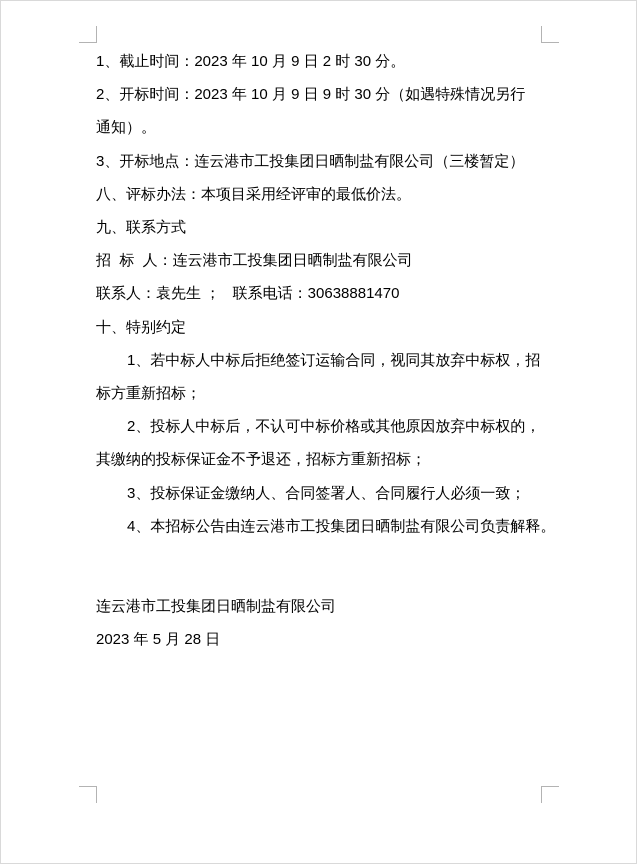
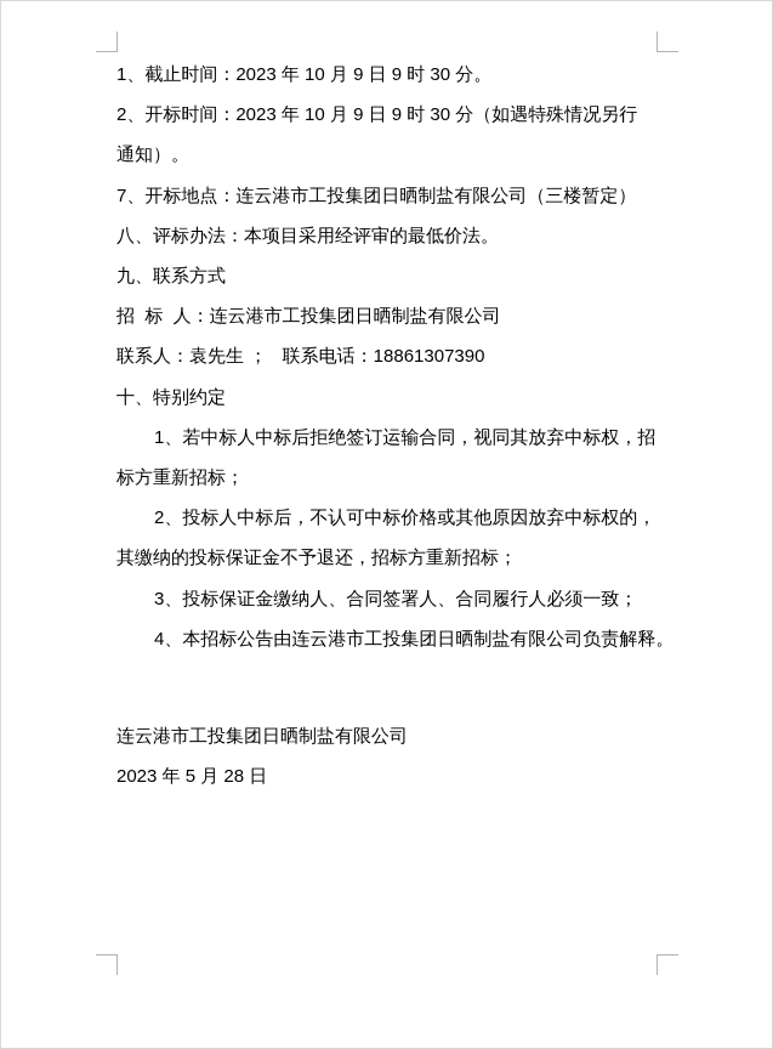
- 1、截止时间：2023 年 10 月 9 日 2 时 30 分。
+ 1、截止时间：2023 年 10 月 9 日 9 时 30 分。
  2、开标时间：2023 年 10 月 9 日 9 时 30 分（如遇特殊情况另行
  通知）。
- 3、开标地点：连云港市工投集团日晒制盐有限公司（三楼暂定）
+ 7、开标地点：连云港市工投集团日晒制盐有限公司（三楼暂定）
  八、评标办法：本项目采用经评审的最低价法。
  九、联系方式
  招 标 人：连云港市工投集团日晒制盐有限公司
- 联系人：袁先生 ； 联系电话：30638881470
+ 联系人：袁先生 ； 联系电话：18861307390
  十、特别约定
  1、若中标人中标后拒绝签订运输合同，视同其放弃中标权，招
  标方重新招标；
  2、投标人中标后，不认可中标价格或其他原因放弃中标权的，
  其缴纳的投标保证金不予退还，招标方重新招标；
  3、投标保证金缴纳人、合同签署人、合同履行人必须一致；
  4、本招标公告由连云港市工投集团日晒制盐有限公司负责解释。
  连云港市工投集团日晒制盐有限公司
  2023 年 5 月 28 日
